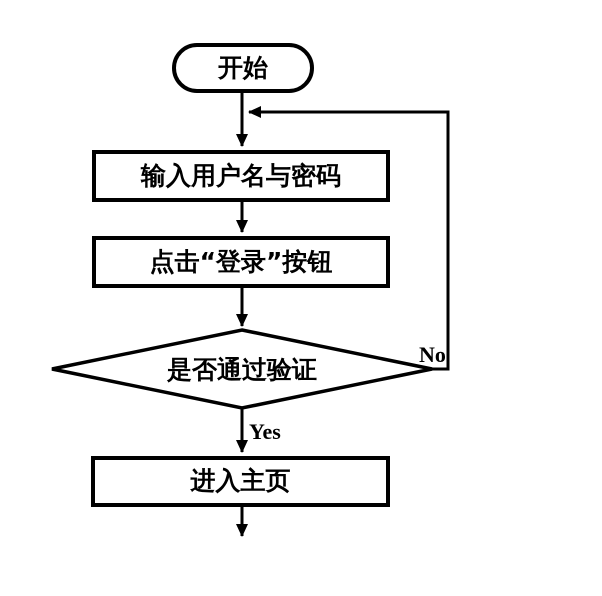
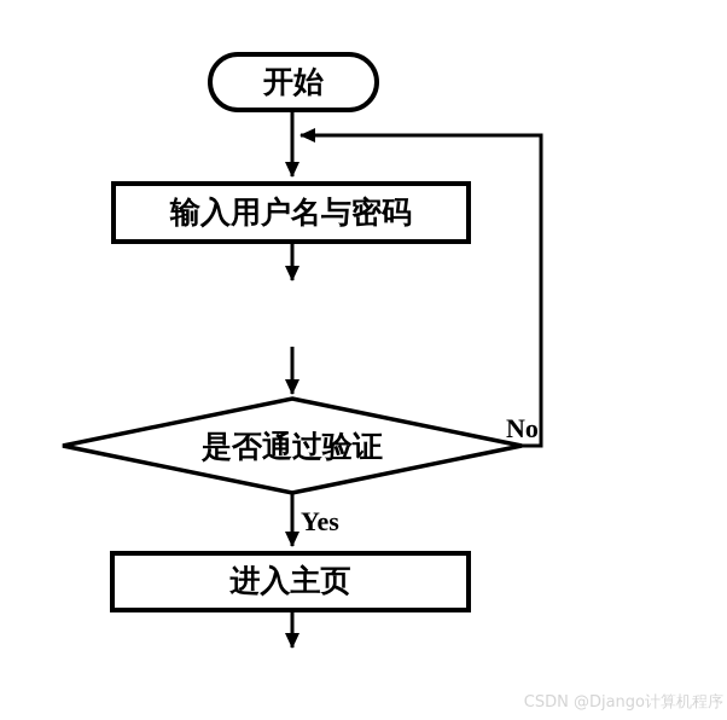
  开始
  输入用户名与密码
- 点击“登录”按钮
  是否通过验证
  进入主页
  Yes
  No
+ CSDN @Django计算机程序
